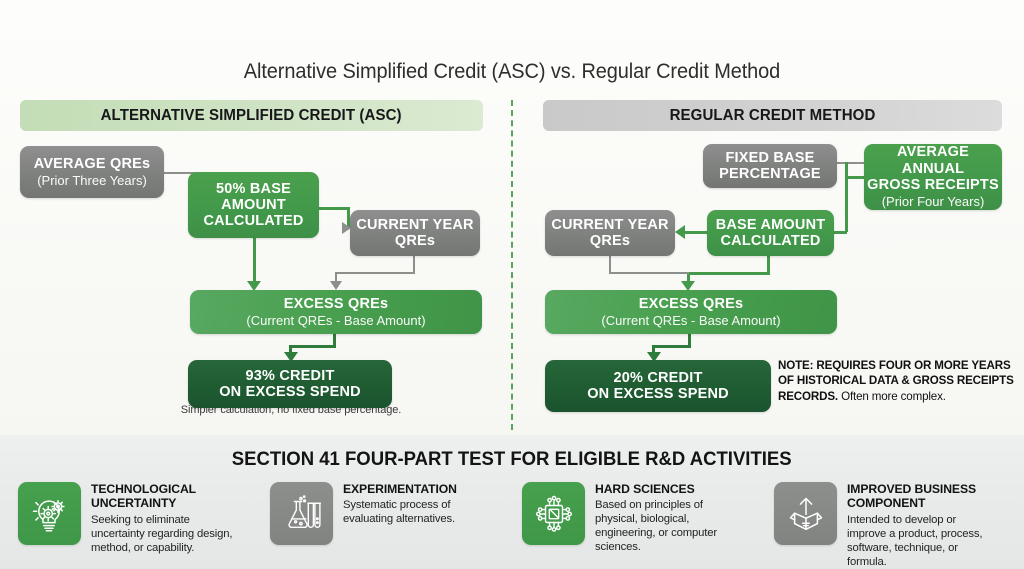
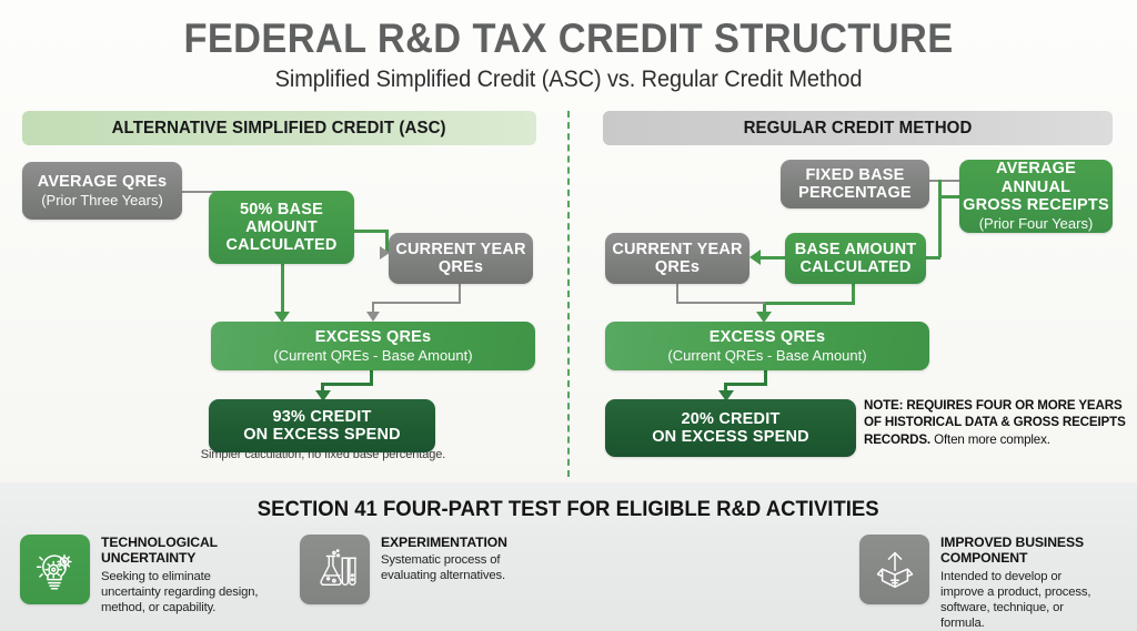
+ FEDERAL R&D TAX CREDIT STRUCTURE
- Alternative Simplified Credit (ASC) vs. Regular Credit Method
+ Simplified Simplified Credit (ASC) vs. Regular Credit Method
  ALTERNATIVE SIMPLIFIED CREDIT (ASC)
  REGULAR CREDIT METHOD
  AVERAGE QREs
  (Prior Three Years)
  50% BASE
  AMOUNT
  CALCULATED
  CURRENT YEAR
  QREs
  EXCESS QREs
  (Current QREs - Base Amount)
  93% CREDIT
  ON EXCESS SPEND
  Simpler calculation, no fixed base percentage.
  FIXED BASE
  PERCENTAGE
  AVERAGE ANNUAL
  GROSS RECEIPTS
  (Prior Four Years)
  CURRENT YEAR
  QREs
  BASE AMOUNT
  CALCULATED
  EXCESS QREs
  (Current QREs - Base Amount)
  20% CREDIT
  ON EXCESS SPEND
  NOTE: REQUIRES FOUR OR MORE YEARS OF HISTORICAL DATA & GROSS RECEIPTS RECORDS. Often more complex.
  SECTION 41 FOUR-PART TEST FOR ELIGIBLE R&D ACTIVITIES
  TECHNOLOGICAL UNCERTAINTY
  Seeking to eliminate uncertainty regarding design, method, or capability.
  EXPERIMENTATION
  Systematic process of evaluating alternatives.
- HARD SCIENCES
- Based on principles of physical, biological, engineering, or computer sciences.
  IMPROVED BUSINESS COMPONENT
  Intended to develop or improve a product, process, software, technique, or formula.
